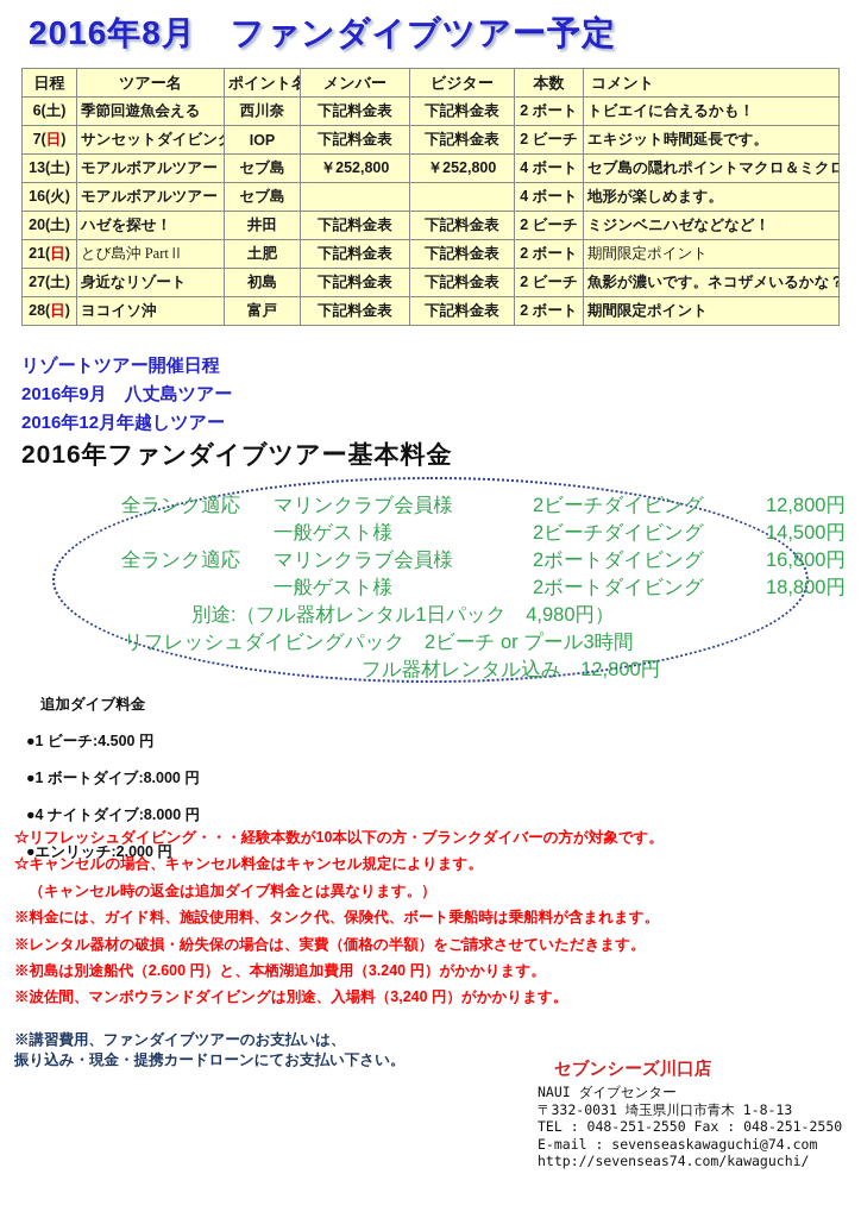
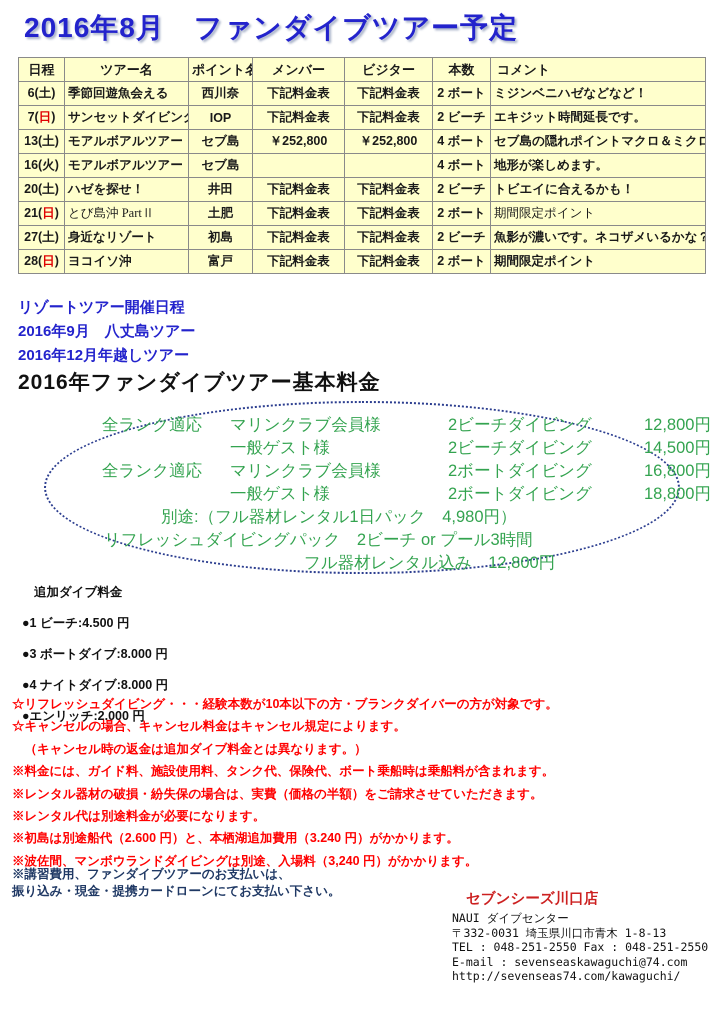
  2016年8月 ファンダイブツアー予定
  日程	ツアー名	ポイント名	メンバー	ビジター	本数	コメント
- 6(土)	季節回遊魚会える	西川奈	下記料金表	下記料金表	2 ボート	トビエイに合えるかも！
+ 6(土)	季節回遊魚会える	西川奈	下記料金表	下記料金表	2 ボート	ミジンベニハゼなどなど！
  7(日)	サンセットダイビン	IOP	下記料金表	下記料金表	2 ビーチ	エキジット時間延長です。
  13(土)	モアルボアルツアー	セブ島	￥252,800	￥252,800	4 ボート	セブ島の隠れポイントマクロ＆ミクロ
  16(火)	モアルボアルツアー	セブ島			4 ボート	地形が楽しめます。
- 20(土)	ハゼを探せ！	井田	下記料金表	下記料金表	2 ビーチ	ミジンベニハゼなどなど！
+ 20(土)	ハゼを探せ！	井田	下記料金表	下記料金表	2 ビーチ	トビエイに合えるかも！
  21(日)	とび島沖 PartⅡ	土肥	下記料金表	下記料金表	2 ボート	期間限定ポイント
  27(土)	身近なリゾート	初島	下記料金表	下記料金表	2 ビーチ	魚影が濃いです。ネコザメいるかな？
  28(日)	ヨコイソ沖	富戸	下記料金表	下記料金表	2 ボート	期間限定ポイント
  リゾートツアー開催日程
  2016年9月 八丈島ツアー
  2016年12月年越しツアー
  2016年ファンダイブツアー基本料金
  全ランク適応
  マリンクラブ会員様
  2ビーチダイビング
  12,800円
  一般ゲスト様
  2ビーチダイビング
  14,500円
  全ランク適応
  マリンクラブ会員様
  2ボートダイビング
  16,800円
  一般ゲスト様
  2ボートダイビング
  18,800円
  別途:（フル器材レンタル1日パック 4,980円）
  リフレッシュダイビングパック 2ビーチ or プール3時間
  フル器材レンタル込み 12,800円
  追加ダイブ料金
  ●1 ビーチ:4.500 円
- ●1 ボートダイブ:8.000 円
+ ●3 ボートダイブ:8.000 円
  ●4 ナイトダイブ:8.000 円
  ●エンリッチ:2.000 円
  ☆リフレッシュダイビング・・・経験本数が10本以下の方・ブランクダイバーの方が対象です。
  ☆キャンセルの場合、キャンセル料金はキャンセル規定によります。
  （キャンセル時の返金は追加ダイブ料金とは異なります。）
  ※料金には、ガイド料、施設使用料、タンク代、保険代、ボート乗船時は乗船料が含まれます。
  ※レンタル器材の破損・紛失保の場合は、実費（価格の半額）をご請求させていただきます。
+ ※レンタル代は別途料金が必要になります。
  ※初島は別途船代（2.600 円）と、本栖湖追加費用（3.240 円）がかかります。
  ※波佐間、マンボウランドダイビングは別途、入場料（3,240 円）がかかります。
  ※講習費用、ファンダイブツアーのお支払いは、
  振り込み・現金・提携カードローンにてお支払い下さい。
  セブンシーズ川口店
  NAUI ダイブセンター
  〒332-0031 埼玉県川口市青木 1-8-13
  TEL : 048-251-2550 Fax : 048-251-2550
  E-mail : sevenseaskawaguchi@74.com
  http://sevenseas74.com/kawaguchi/
